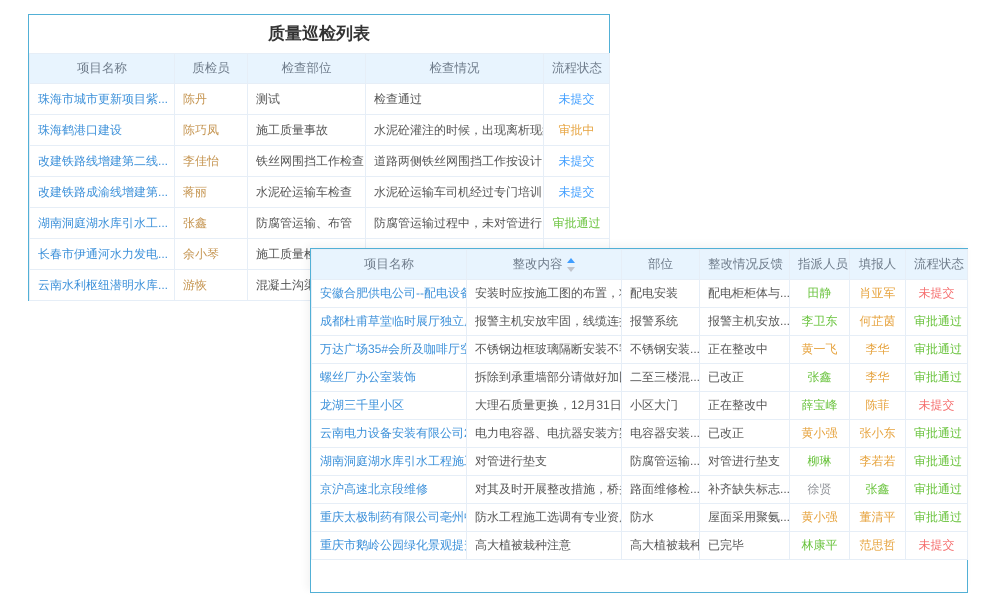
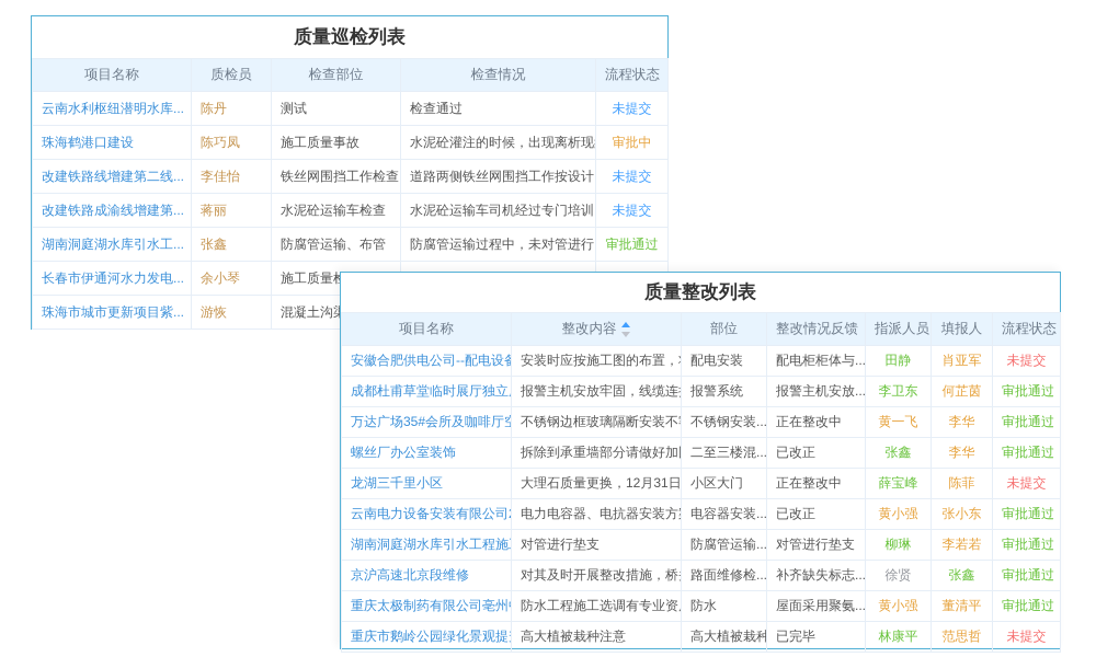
  质量巡检列表
  项目名称	质检员	检查部位	检查情况	流程状态
- 珠海市城市更新项目紫...	陈丹	测试	检查通过	未提交
+ 云南水利枢纽潜明水库...	陈丹	测试	检查通过	未提交
  珠海鹤港口建设	陈巧凤	施工质量事故	水泥砼灌注的时候，出现离析现	审批中
  改建铁路线增建第二线...	李佳怡	铁丝网围挡工作检查	道路两侧铁丝网围挡工作按设计	未提交
  改建铁路成渝线增建第...	蒋丽	水泥砼运输车检查	水泥砼运输车司机经过专门培训	未提交
  湖南洞庭湖水库引水工...	张鑫	防腐管运输、布管	防腐管运输过程中，未对管进行	审批通过
  长春市伊通河水力发电...	余小琴	施工质量
- 云南水利枢纽潜明水库...	游恢	混凝土沟
+ 珠海市城市更新项目紫...	游恢	混凝土沟
+ 质量整改列表
  项目名称	整改内容	部位	整改情况反馈	指派人员	填报人	流程状态
  安徽合肥供电公司--配电设备	安装时应按施工图的布置，	配电安装	配电柜柜体与...	田静	肖亚军	未提交
  成都杜甫草堂临时展厅独立	报警主机安放牢固，线缆连	报警系统	报警主机安放...	李卫东	何芷茵	审批通过
  万达广场35#会所及咖啡厅空	不锈钢边框玻璃隔断安装不	不锈钢安装...	正在整改中	黄一飞	李华	审批通过
  螺丝厂办公室装饰	拆除到承重墙部分请做好加	二至三楼混...	已改正	张鑫	李华	审批通过
  龙湖三千里小区	大理石质量更换，12月31日	小区大门	正在整改中	薛宝峰	陈菲	未提交
  云南电力设备安装有限公司	电力电容器、电抗器安装方	电容器安装...	已改正	黄小强	张小东	审批通过
  湖南洞庭湖水库引水工程施	对管进行垫支	防腐管运输...	对管进行垫支	柳琳	李若若	审批通过
  京沪高速北京段维修	对其及时开展整改措施，桥	路面维修检...	补齐缺失标志...	徐贤	张鑫	审批通过
  重庆太极制药有限公司亳州	防水工程施工选调有专业资	防水	屋面采用聚氨...	黄小强	董清平	审批通过
  重庆市鹅岭公园绿化景观提	高大植被栽种注意	高大植被栽种	已完毕	林康平	范思哲	未提交
